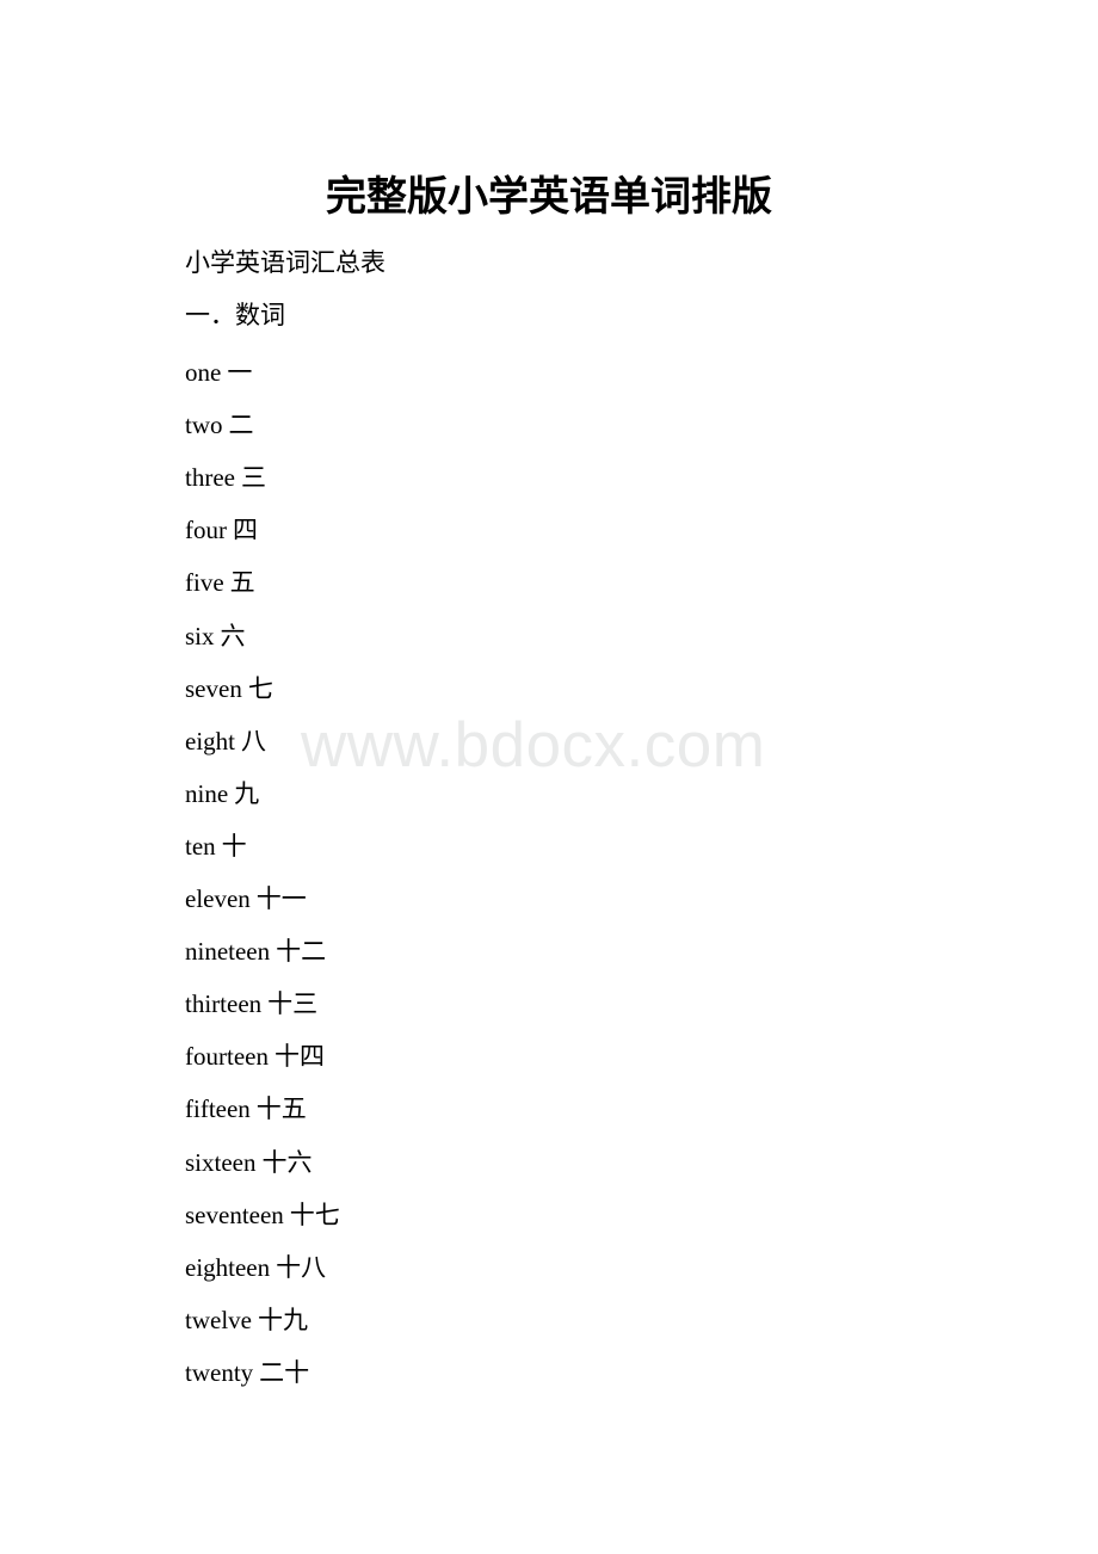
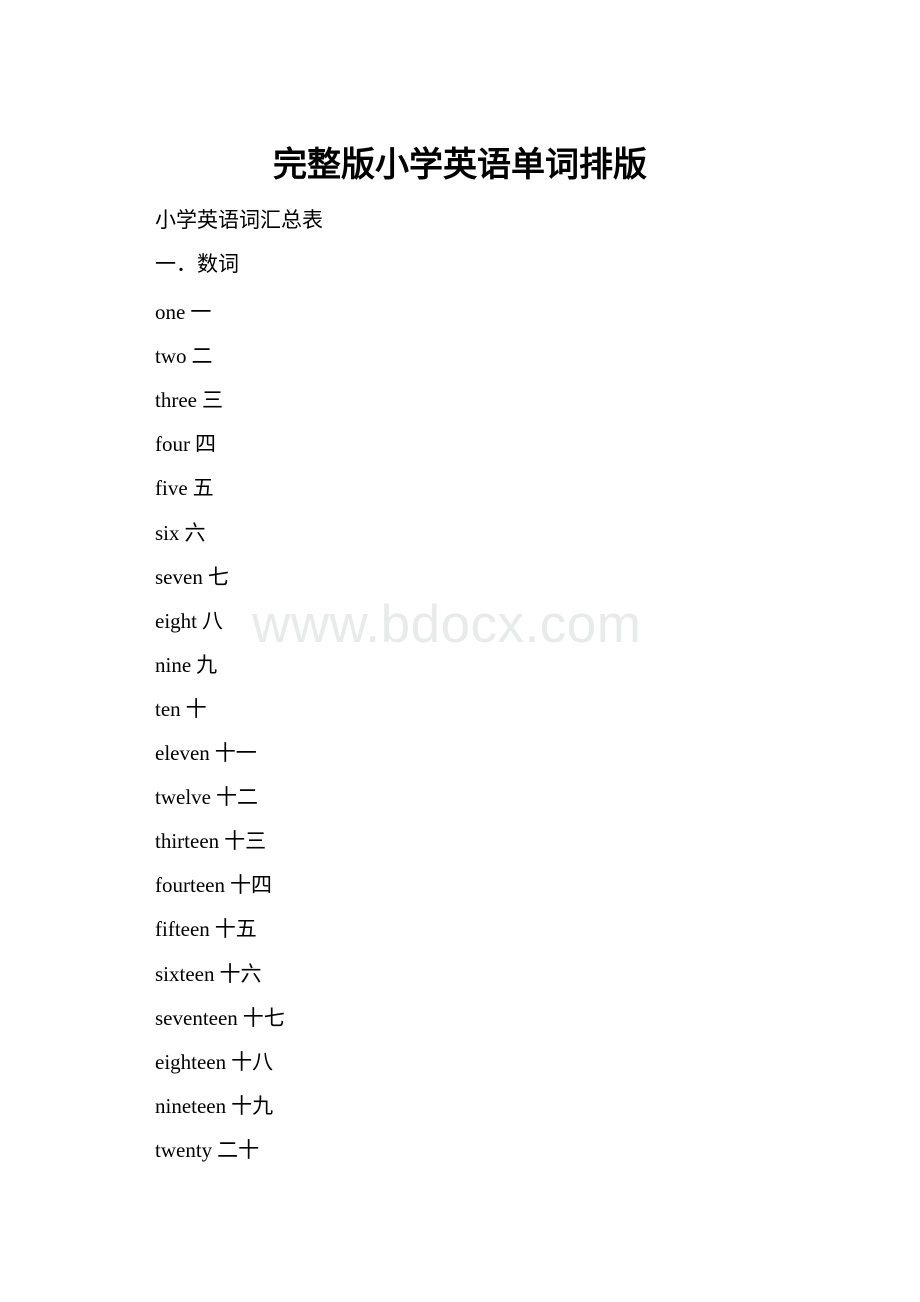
  完整版小学英语单词排版
  小学英语词汇总表
  一．数词
  one 一
  two 二
  three 三
  four 四
  five 五
  six 六
  seven 七
  eight 八
  nine 九
  ten 十
  eleven 十一
- nineteen 十二
+ twelve 十二
  thirteen 十三
  fourteen 十四
  fifteen 十五
  sixteen 十六
  seventeen 十七
  eighteen 十八
- twelve 十九
+ nineteen 十九
  twenty 二十
